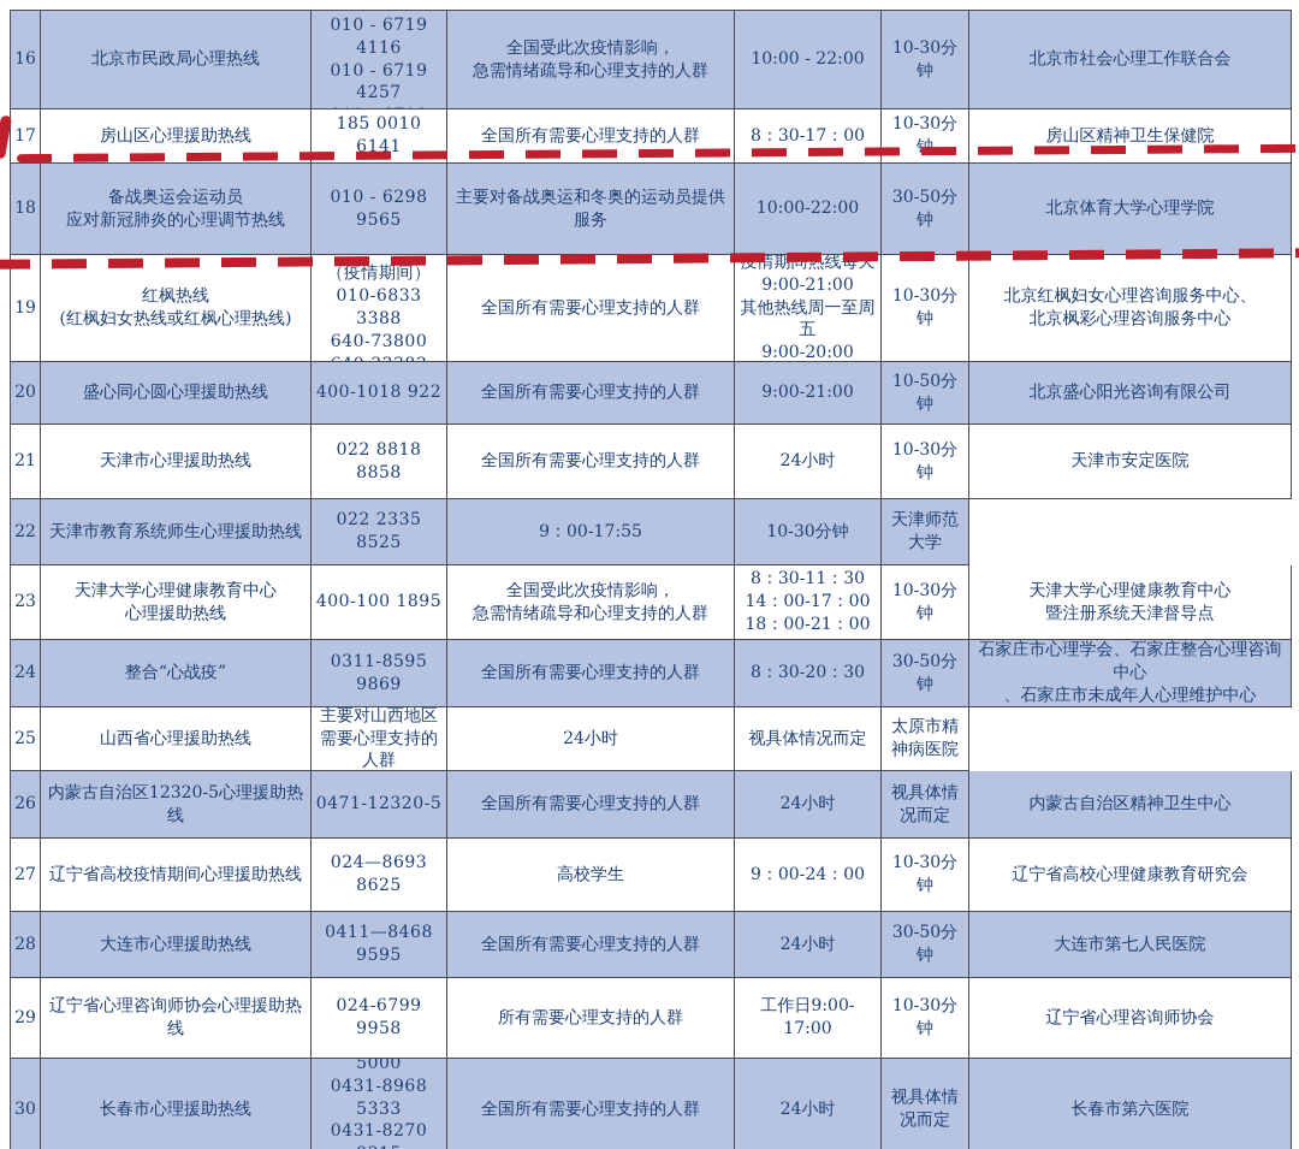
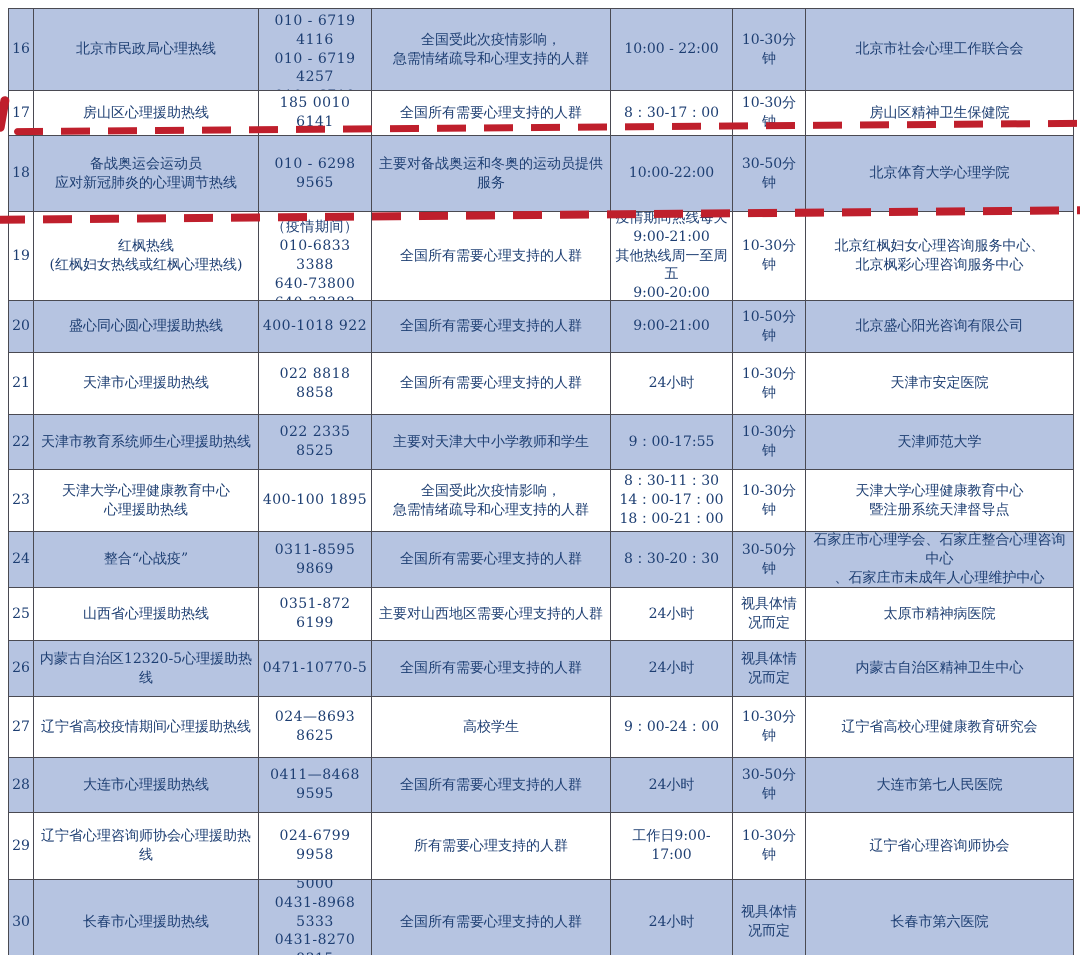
  16
  北京市民政局心理热线
  010 - 6719 4116
  010 - 6719 4257
  全国受此次疫情影响，
  急需情绪疏导和心理支持的人群
  10:00 - 22:00
  10-30分钟
  北京市社会心理工作联合会
  17
  房山区心理援助热线
  185 0010 6141
  全国所有需要心理支持的人群
  8：30-17：00
  10-30分
  房山区精神卫生保健院
  18
  备战奥运会运动员
  应对新冠肺炎的心理调节热线
  010 - 6298 9565
  主要对备战奥运和冬奥的运动员提供服务
  10:00-22:00
  30-50分钟
  北京体育大学心理学院
  19
  红枫热线
  (红枫妇女热线或红枫心理热线)
  （疫情期间）
  010-6833 3388
  640-73800
  全国所有需要心理支持的人群
  9:00-21:00
  其他热线周一至周五
  9:00-20:00
  10-30分钟
  北京红枫妇女心理咨询服务中心、
  北京枫彩心理咨询服务中心
  20
  盛心同心圆心理援助热线
  400-1018 922
  全国所有需要心理支持的人群
  9:00-21:00
  10-50分钟
  北京盛心阳光咨询有限公司
  21
  天津市心理援助热线
  022 8818 8858
  全国所有需要心理支持的人群
  24小时
  10-30分钟
  天津市安定医院
  22
  天津市教育系统师生心理援助热线
  022 2335 8525
+ 主要对天津大中小学教师和学生
  9：00-17:55
  10-30分钟
  天津师范大学
  23
  天津大学心理健康教育中心
  心理援助热线
  400-100 1895
  全国受此次疫情影响，
  急需情绪疏导和心理支持的人群
  8：30-11：30
  14：00-17：00
  18：00-21：00
  10-30分钟
  天津大学心理健康教育中心
  暨注册系统天津督导点
  24
  整合“心战疫”
  0311-8595 9869
  全国所有需要心理支持的人群
  8：30-20：30
  30-50分钟
  石家庄市心理学会、石家庄整合心理咨询中心
  、石家庄市未成年人心理维护中心
  25
  山西省心理援助热线
+ 0351-872 6199
  主要对山西地区需要心理支持的人群
  24小时
  视具体情况而定
  太原市精神病医院
  26
  内蒙古自治区12320-5心理援助热线
- 0471-12320-5
+ 0471-10770-5
  全国所有需要心理支持的人群
  24小时
  视具体情况而定
  内蒙古自治区精神卫生中心
  27
  辽宁省高校疫情期间心理援助热线
  024—8693 8625
  高校学生
  9：00-24：00
  10-30分钟
  辽宁省高校心理健康教育研究会
  28
  大连市心理援助热线
  0411—8468 9595
  全国所有需要心理支持的人群
  24小时
  30-50分钟
  大连市第七人民医院
  29
  辽宁省心理咨询师协会心理援助热线
  024-6799 9958
  所有需要心理支持的人群
  工作日9:00-17:00
  10-30分钟
  辽宁省心理咨询师协会
  30
  长春市心理援助热线
  0431-8968 5333
  全国所有需要心理支持的人群
  24小时
  视具体情况而定
  长春市第六医院
